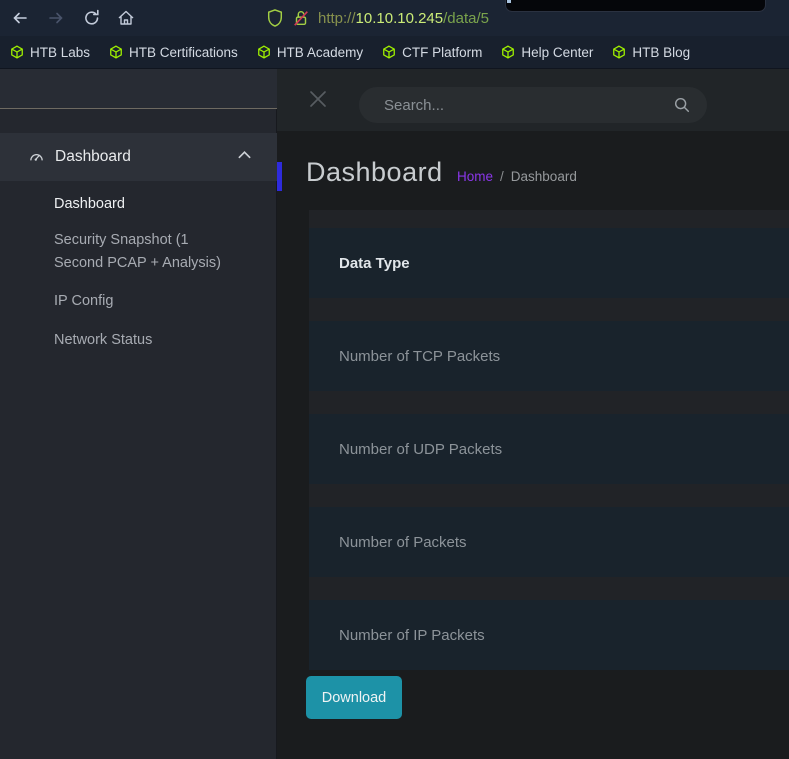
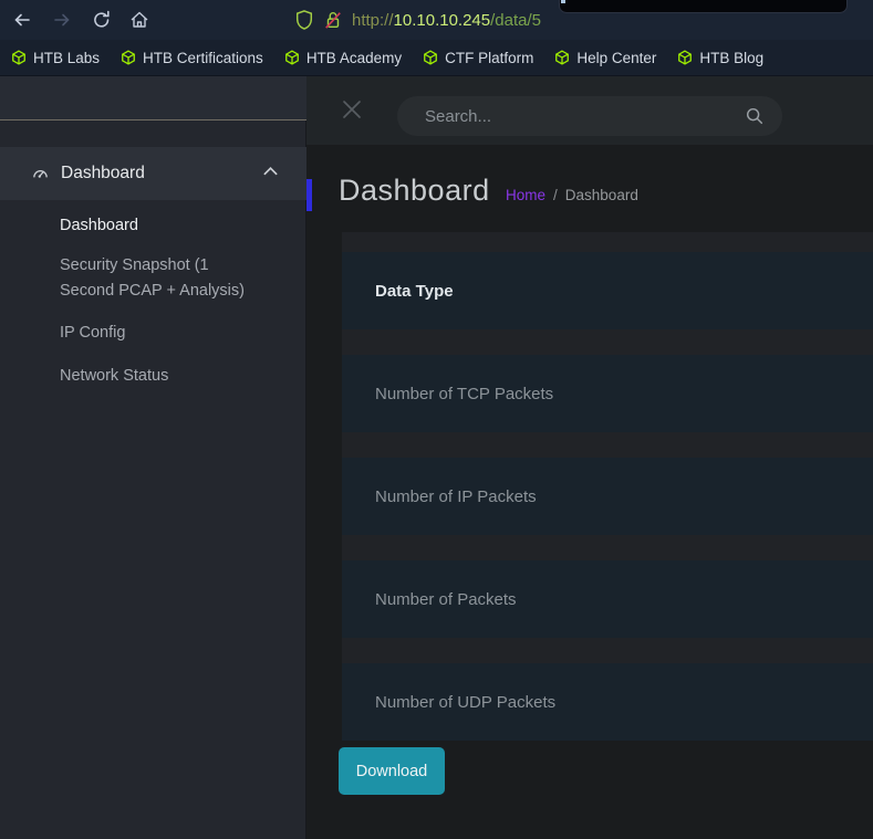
  http://10.10.10.245/data/5
  HTB Labs
  HTB Certifications
  HTB Academy
  CTF Platform
  Help Center
  HTB Blog
  Dashboard
  Dashboard
  Security Snapshot (1 Second PCAP + Analysis)
  IP Config
  Network Status
  Search...
  Dashboard
  Home
  /
  Dashboard
  Data Type
  Number of TCP Packets
- Number of UDP Packets
+ Number of IP Packets
  Number of Packets
- Number of IP Packets
+ Number of UDP Packets
  Download
